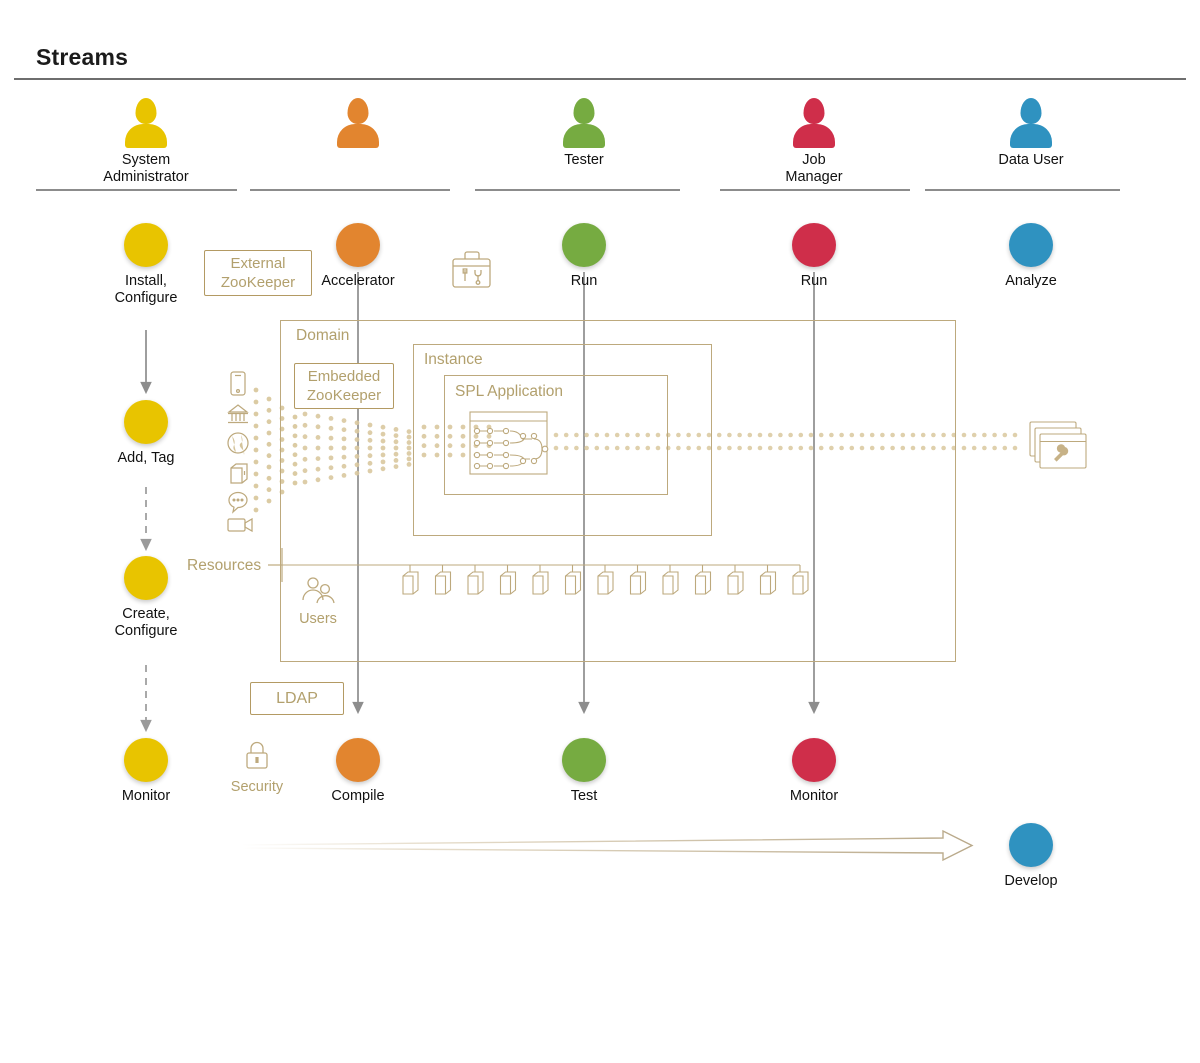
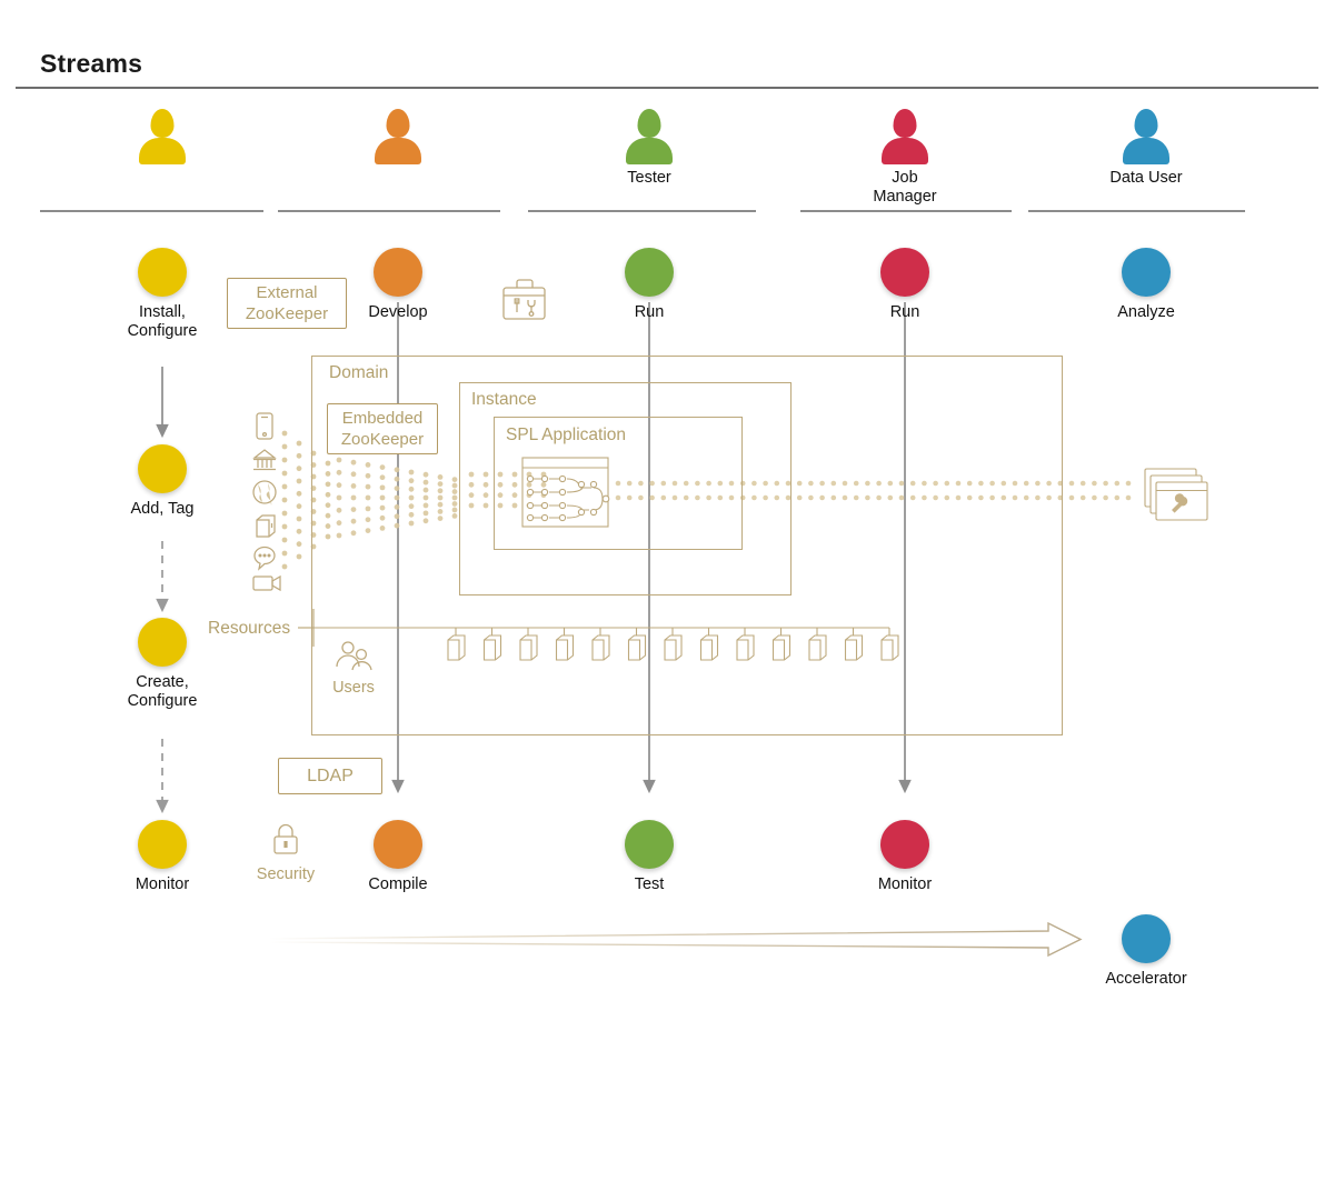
  Streams
- System
- Administrator
  Tester
  Job
  Manager
  Data User
  Domain
  Instance
  SPL Application
  External
  ZooKeeper
  Embedded
  ZooKeeper
  LDAP
  Resources
  Users
  Security
  Install,
  Configure
  Add, Tag
  Create,
  Configure
  Monitor
- Accelerator
+ Develop
  Compile
  Run
  Test
  Run
  Monitor
  Analyze
- Develop
+ Accelerator
